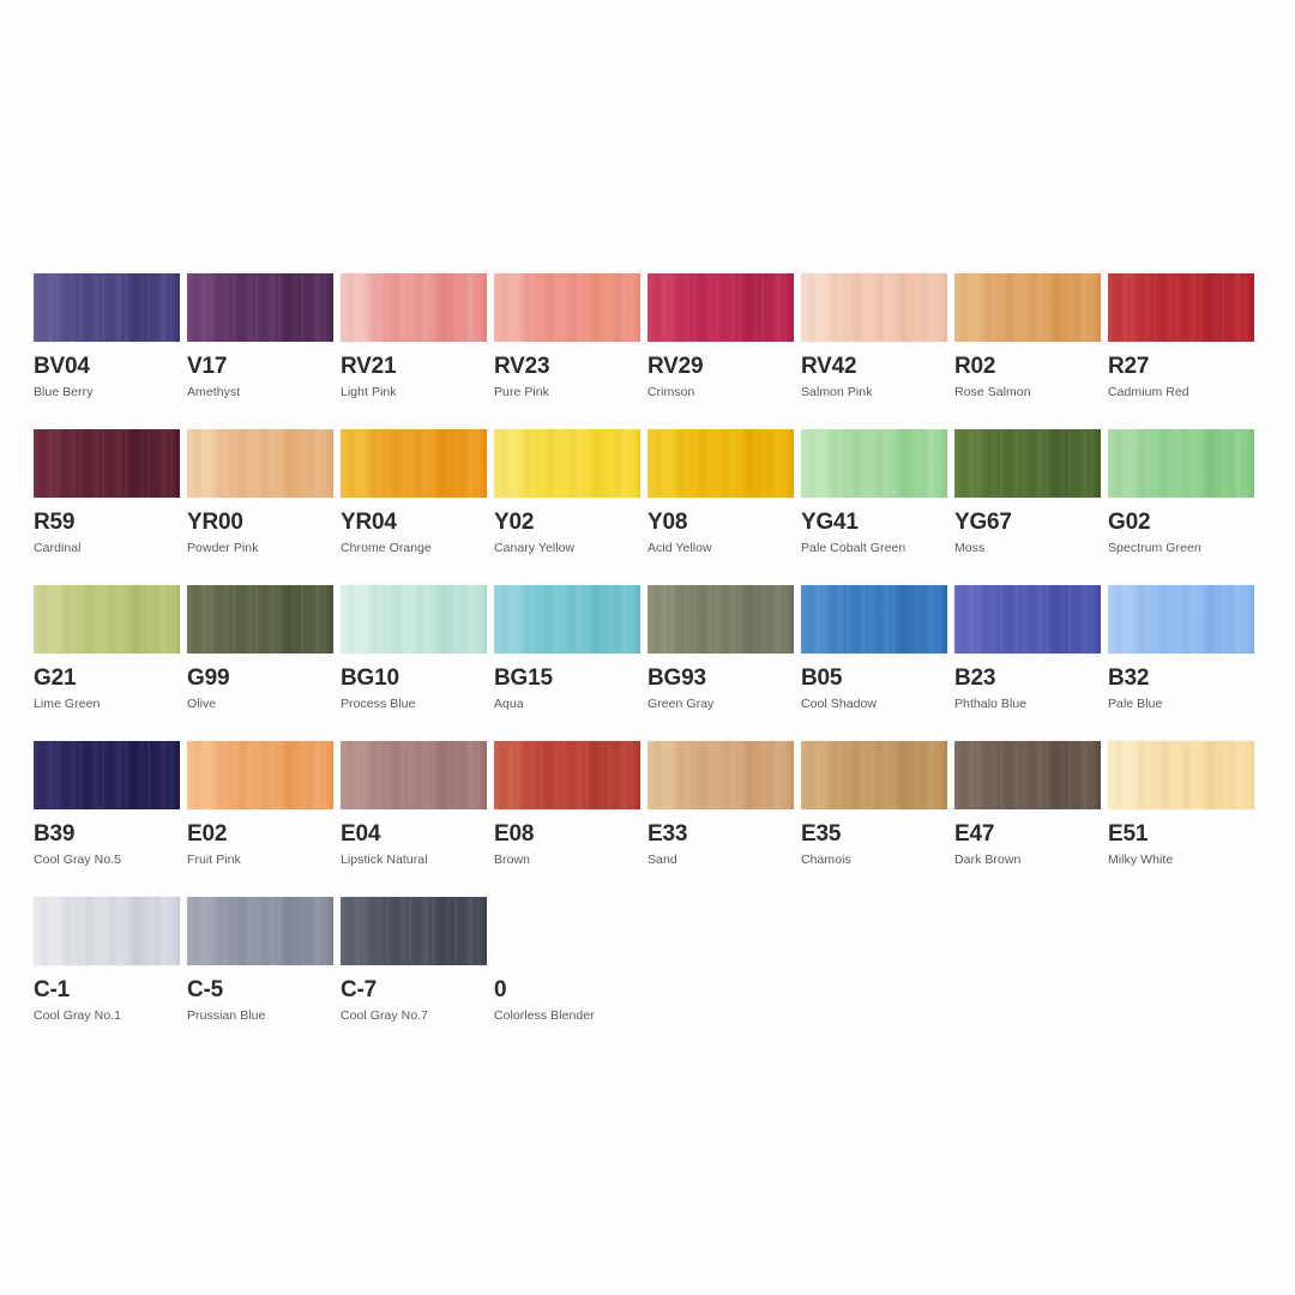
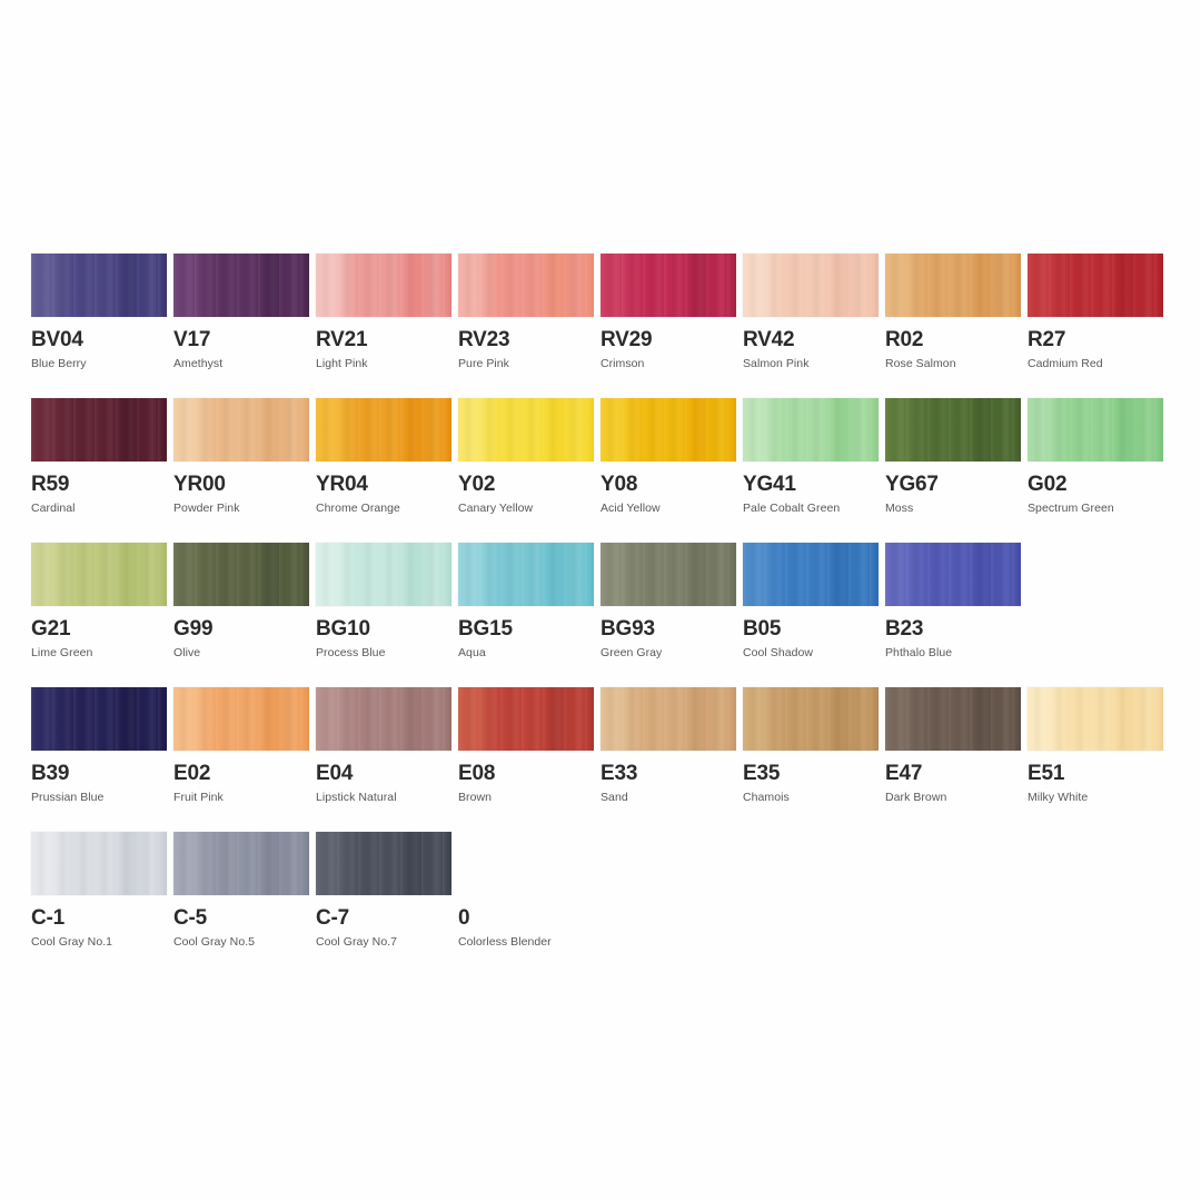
  BV04
  Blue Berry
  V17
  Amethyst
  RV21
  Light Pink
  RV23
  Pure Pink
  RV29
  Crimson
  RV42
  Salmon Pink
  R02
  Rose Salmon
  R27
  Cadmium Red
  R59
  Cardinal
  YR00
  Powder Pink
  YR04
  Chrome Orange
  Y02
  Canary Yellow
  Y08
  Acid Yellow
  YG41
  Pale Cobalt Green
  YG67
  Moss
  G02
  Spectrum Green
  G21
  Lime Green
  G99
  Olive
  BG10
  Process Blue
  BG15
  Aqua
  BG93
  Green Gray
  B05
  Cool Shadow
  B23
  Phthalo Blue
- B32
- Pale Blue
  B39
- Cool Gray No.5
+ Prussian Blue
  E02
  Fruit Pink
  E04
  Lipstick Natural
  E08
  Brown
  E33
  Sand
  E35
  Chamois
  E47
  Dark Brown
  E51
  Milky White
  C-1
  Cool Gray No.1
  C-5
- Prussian Blue
+ Cool Gray No.5
  C-7
  Cool Gray No.7
  0
  Colorless Blender
